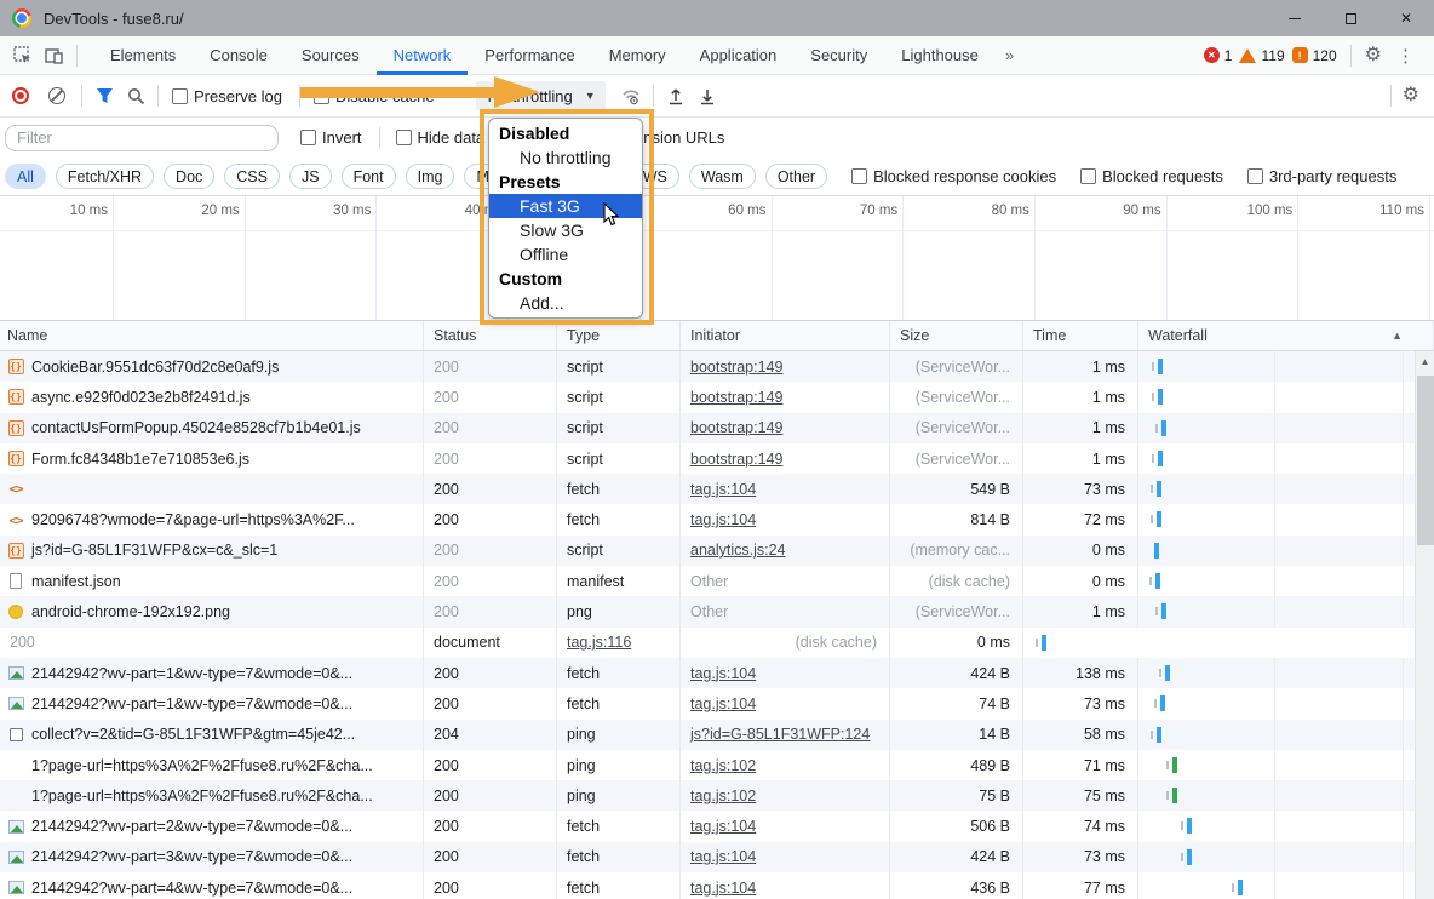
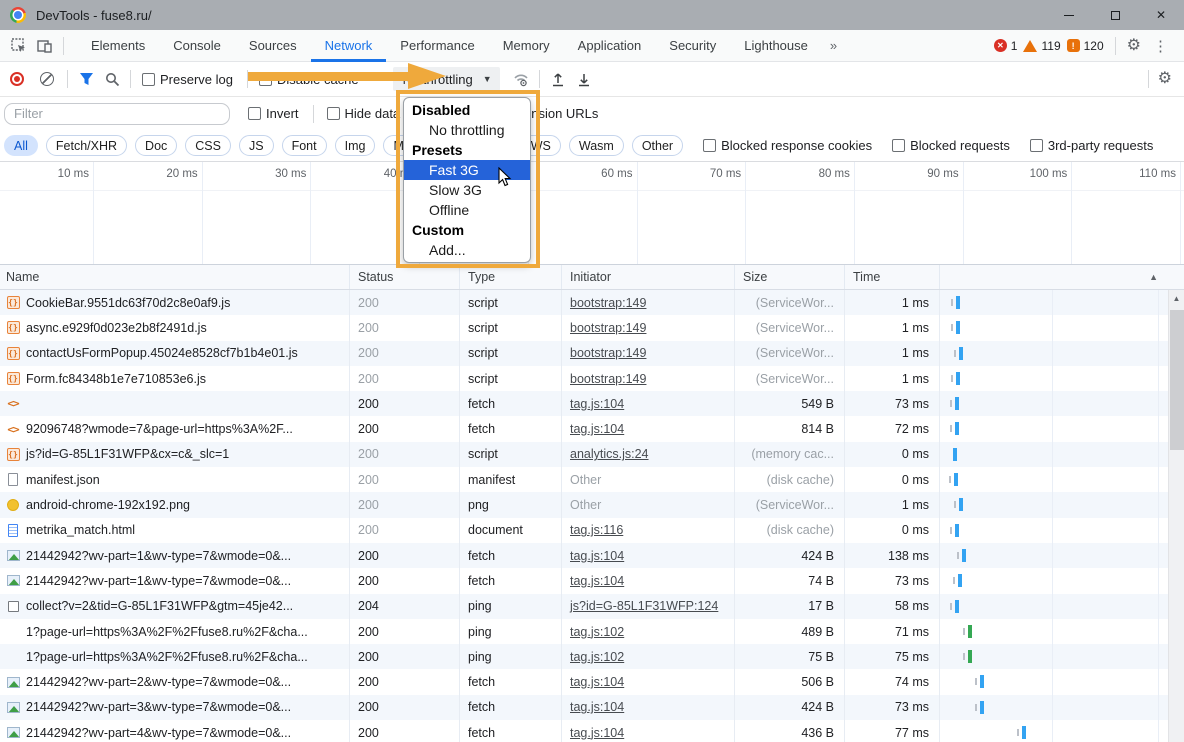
  DevTools - fuse8.ru/
  ✕
  Elements
  Console
  Sources
  Network
  Performance
  Memory
  Application
  Security
  Lighthouse
  »
  ✕
  1
  119
  !
  120
  ⚙
  ⋮
  Preserve log
  o throttling
  ▼
  ⚙
  Filter
  Invert
  All
  Fetch/XHR
  Doc
  CSS
  JS
  Font
  Img
  WS
  Wasm
  Other
  Blocked response cookies
  Blocked requests
  3rd-party requests
  10 ms
  20 ms
  30 ms
  60 ms
  70 ms
  80 ms
  90 ms
  100 ms
  110 ms
  Name
  Status
  Type
  Initiator
  Size
  Time
- Waterfall
  ▲
  {}
  CookieBar.9551dc63f70d2c8e0af9.js
  200
  script
  bootstrap:149
  (ServiceWor...
  1 ms
  {}
  async.e929f0d023e2b8f2491d.js
  200
  script
  bootstrap:149
  (ServiceWor...
  1 ms
  {}
  contactUsFormPopup.45024e8528cf7b1b4e01.js
  200
  script
  bootstrap:149
  (ServiceWor...
  1 ms
  {}
  Form.fc84348b1e7e710853e6.js
  200
  script
  bootstrap:149
  (ServiceWor...
  1 ms
  <>
  200
  fetch
  tag.js:104
  549 B
  73 ms
  <>
  92096748?wmode=7&page-url=https%3A%2F...
  200
  fetch
  tag.js:104
  814 B
  72 ms
  {}
  js?id=G-85L1F31WFP&cx=c&_slc=1
  200
  script
  analytics.js:24
  (memory cac...
  0 ms
  manifest.json
  200
  manifest
  Other
  (disk cache)
  0 ms
  android-chrome-192x192.png
  200
  png
  Other
  (ServiceWor...
  1 ms
+ metrika_match.html
  200
  document
  tag.js:116
  (disk cache)
  0 ms
  21442942?wv-part=1&wv-type=7&wmode=0&...
  200
  fetch
  tag.js:104
  424 B
  138 ms
  21442942?wv-part=1&wv-type=7&wmode=0&...
  200
  fetch
  tag.js:104
  74 B
  73 ms
  collect?v=2&tid=G-85L1F31WFP&gtm=45je42...
  204
  ping
  js?id=G-85L1F31WFP:124
- 14 B
+ 17 B
  58 ms
  1?page-url=https%3A%2F%2Ffuse8.ru%2F&cha...
  200
  ping
  tag.js:102
  489 B
  71 ms
  1?page-url=https%3A%2F%2Ffuse8.ru%2F&cha...
  200
  ping
  tag.js:102
  75 B
  75 ms
  21442942?wv-part=2&wv-type=7&wmode=0&...
  200
  fetch
  tag.js:104
  506 B
  74 ms
  21442942?wv-part=3&wv-type=7&wmode=0&...
  200
  fetch
  tag.js:104
  424 B
  73 ms
  21442942?wv-part=4&wv-type=7&wmode=0&...
  200
  fetch
  tag.js:104
  436 B
  77 ms
  ▲
  Disabled
  No throttling
  Presets
  Fast 3G
  Slow 3G
  Offline
  Custom
  Add...
